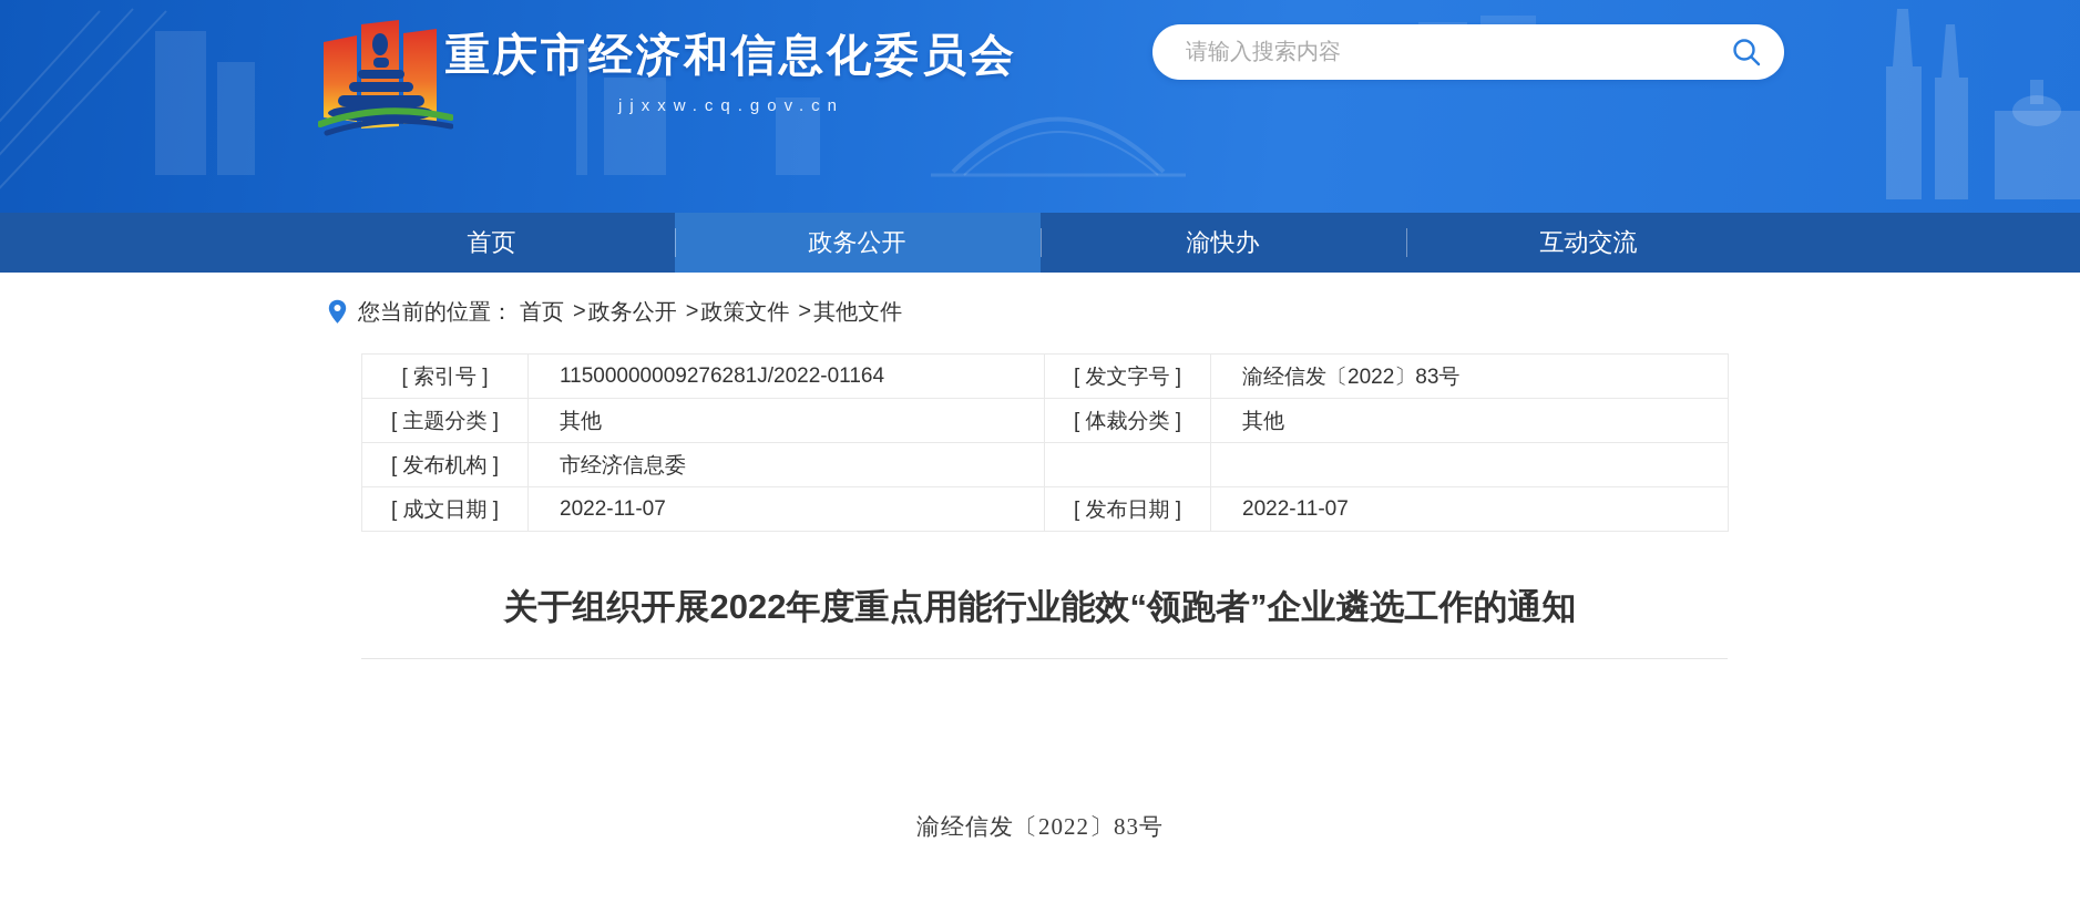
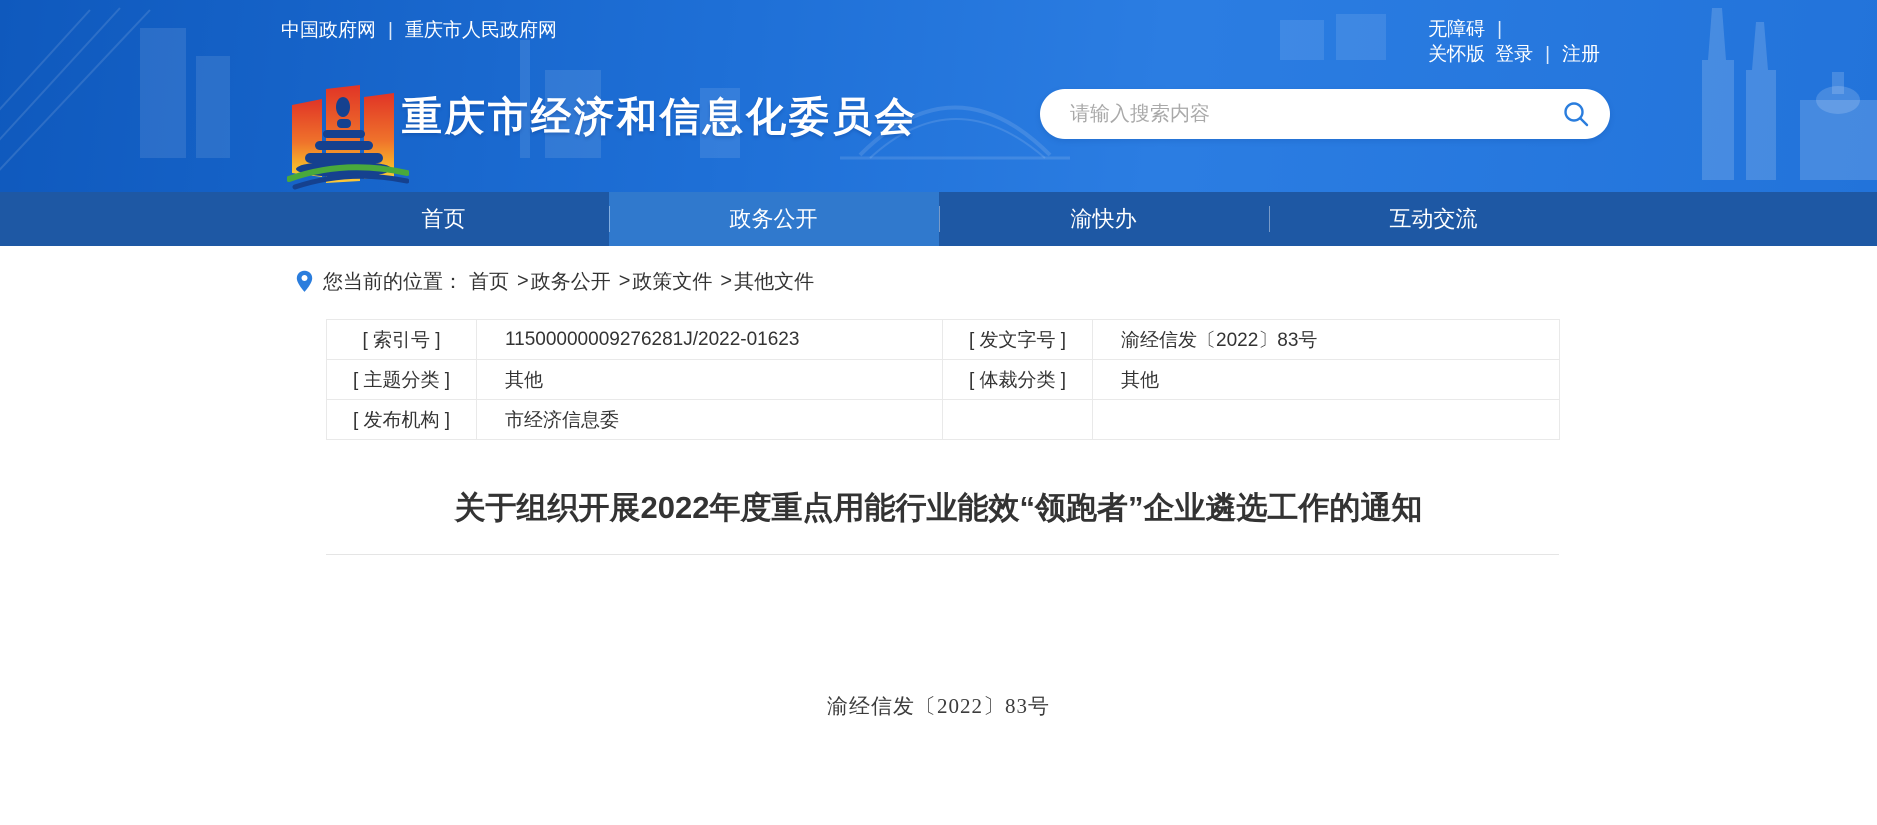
+ 中国政府网 | 重庆市人民政府网
+ 无障碍 |
+ 关怀版 登录 | 注册
  重庆市经济和信息化委员会
- jjxxw.cq.gov.cn
  请输入搜索内容
  首页
  政务公开
  渝快办
  互动交流
  您当前的位置：
  首页
  >
  政务公开
  >
  政策文件
  >
  其他文件
- [ 索引号 ]	11500000009276281J/2022-01164	[ 发文字号 ]	渝经信发〔2022〕83号
+ [ 索引号 ]	11500000009276281J/2022-01623	[ 发文字号 ]	渝经信发〔2022〕83号
  [ 主题分类 ]	其他	[ 体裁分类 ]	其他
  [ 发布机构 ]	市经济信息委
- [ 成文日期 ]	2022-11-07	[ 发布日期 ]	2022-11-07
  关于组织开展2022年度重点用能行业能效“领跑者”企业遴选工作的通知
  渝经信发〔2022〕83号
